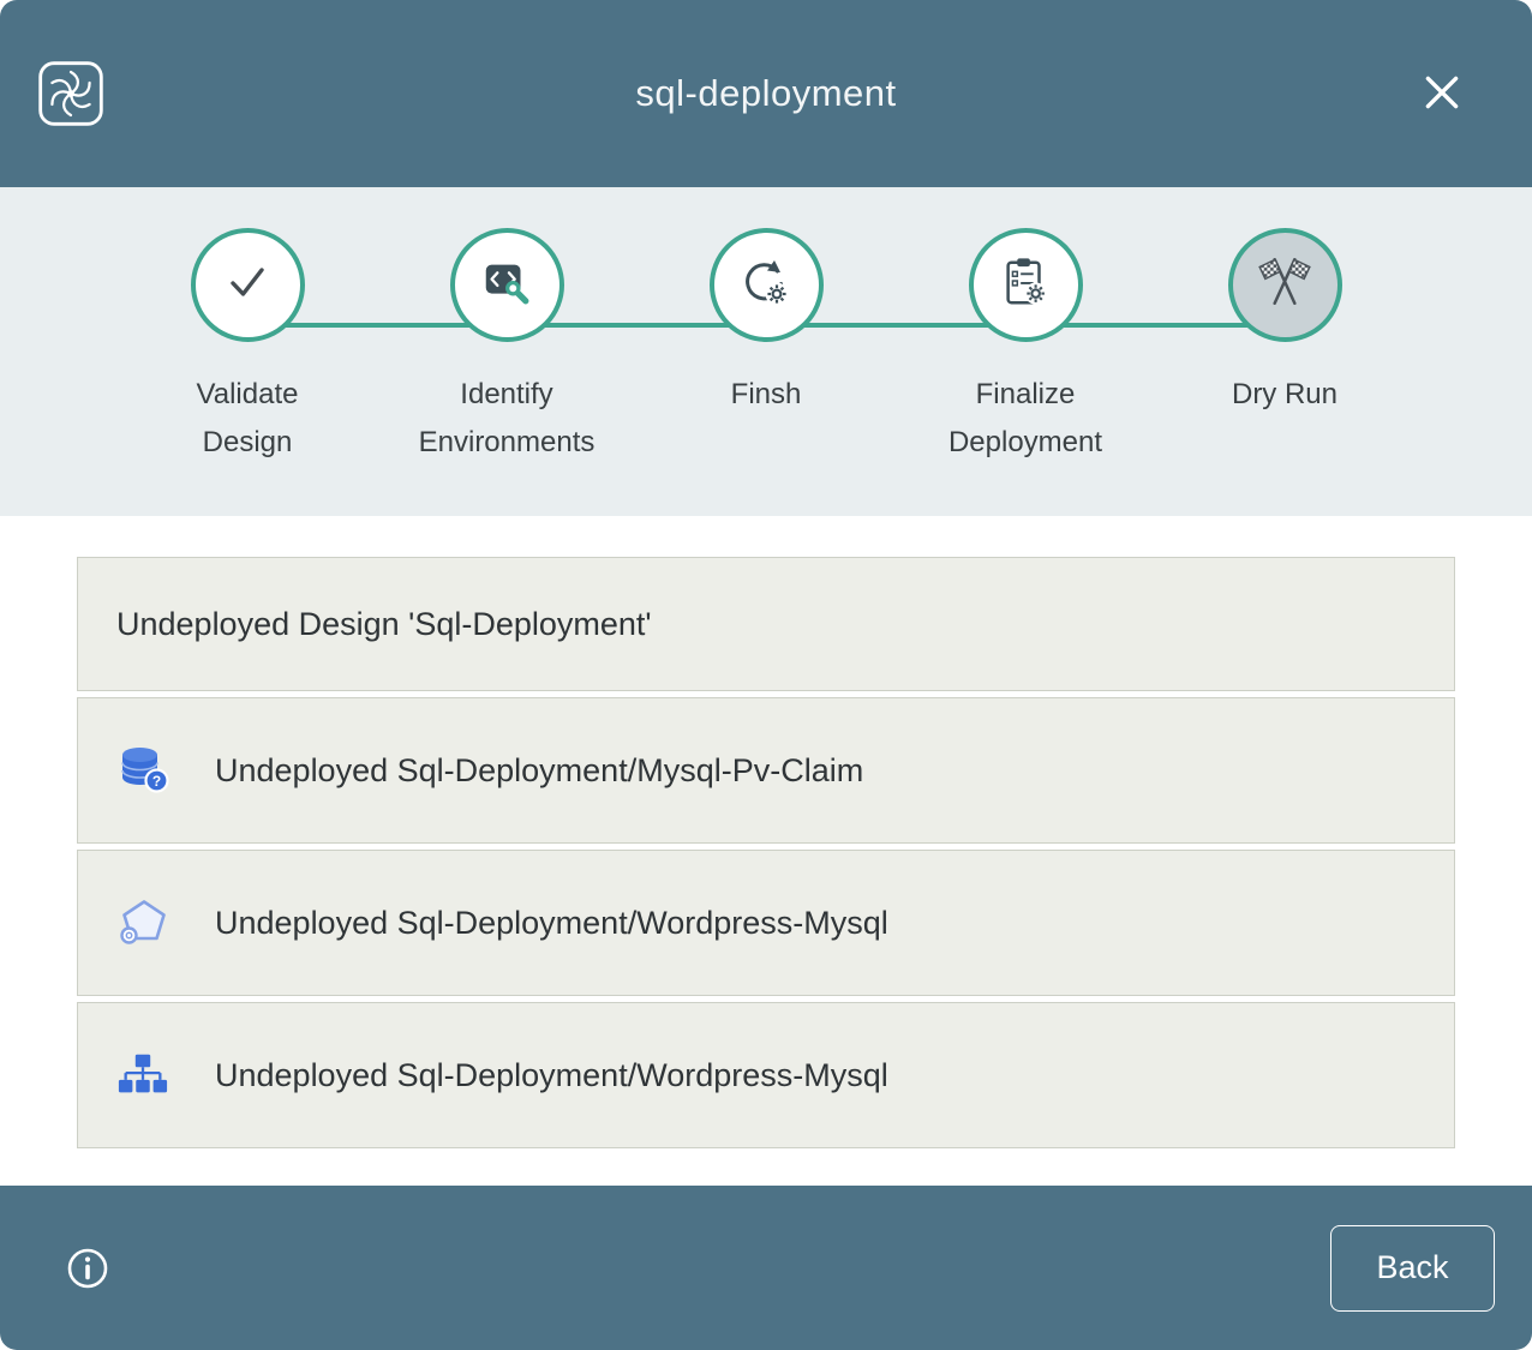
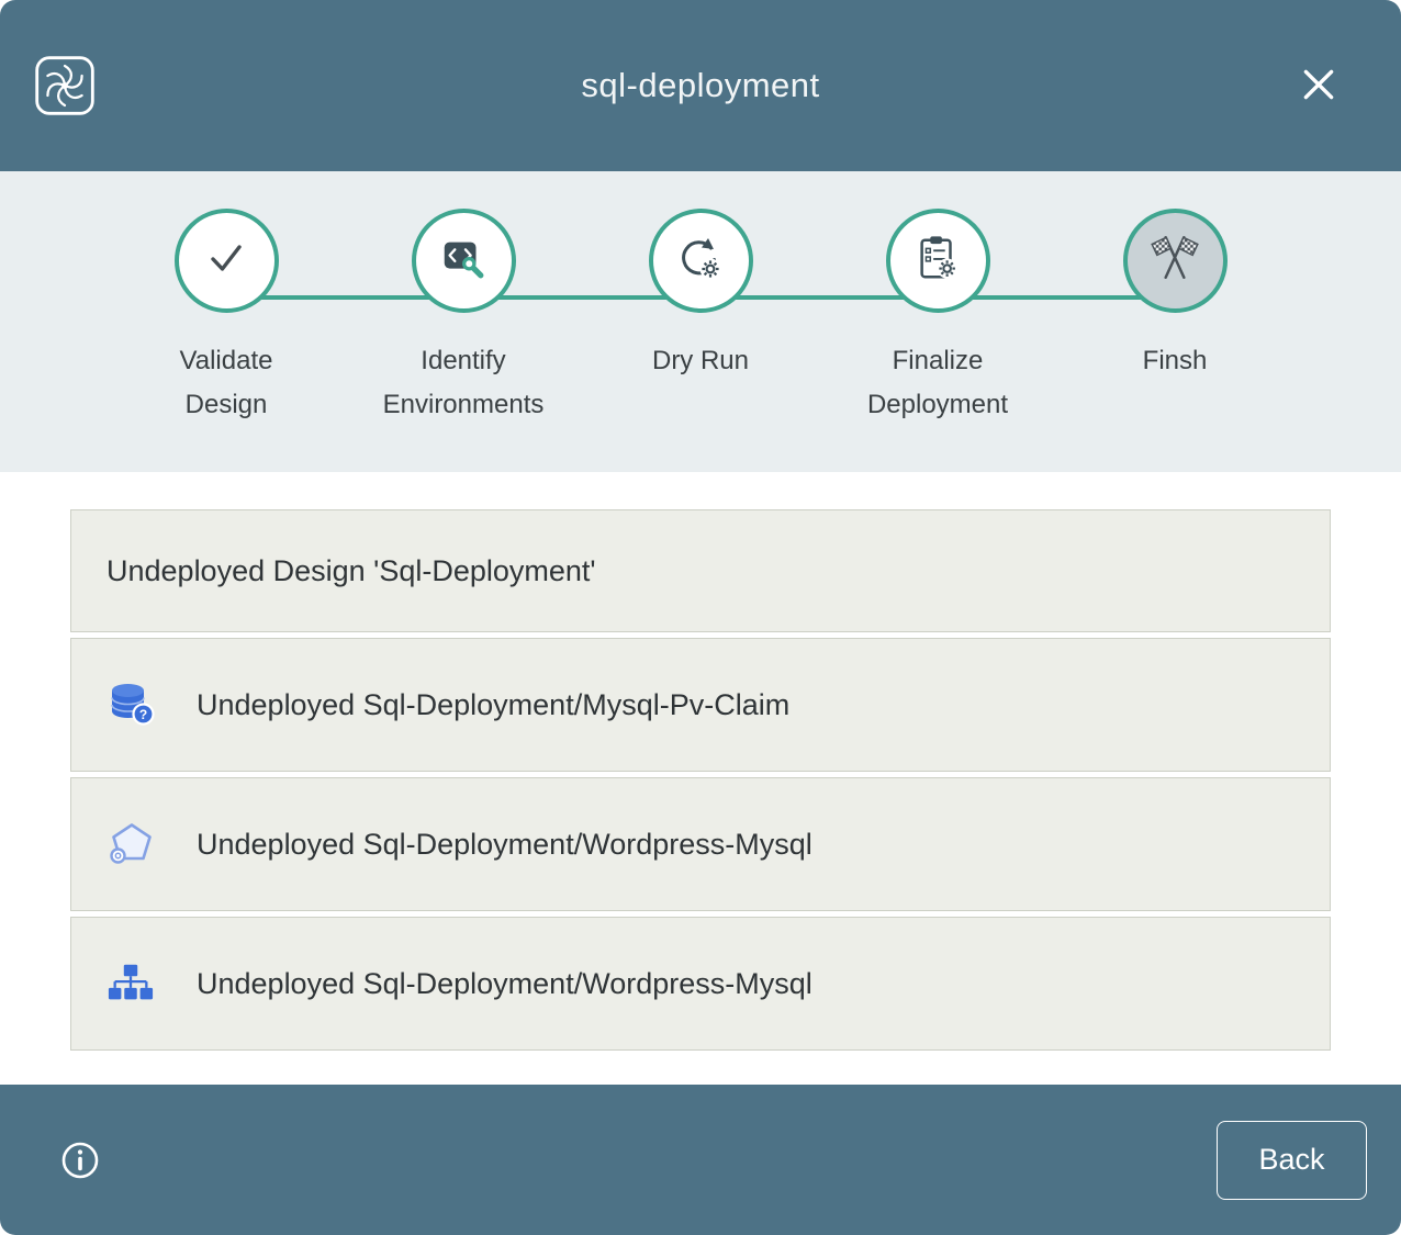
  sql-deployment
  Validate Design
  Identify Environments
- Finsh
+ Dry Run
  Finalize Deployment
- Dry Run
+ Finsh
  Undeployed Design 'Sql-Deployment'
  ?
  Undeployed Sql-Deployment/Mysql-Pv-Claim
  Undeployed Sql-Deployment/Wordpress-Mysql
  Undeployed Sql-Deployment/Wordpress-Mysql
  Back
